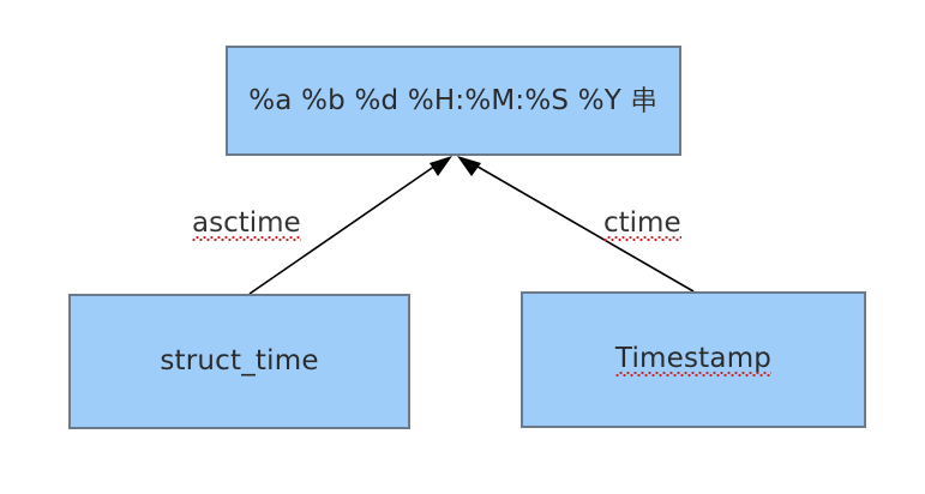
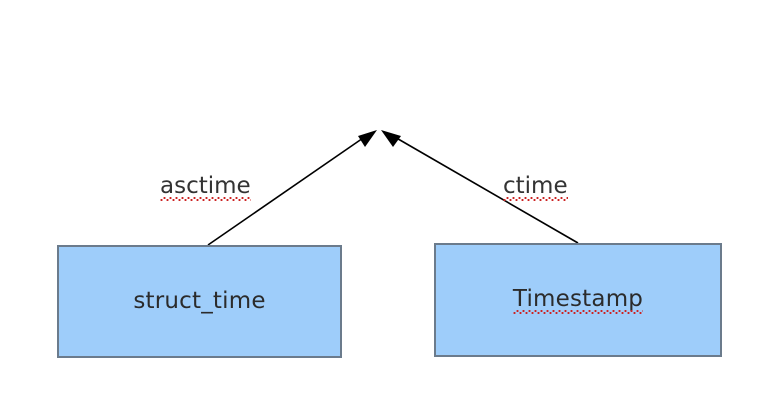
- %a %b %d %H:%M:%S %Y 串
  struct_time
  Timestamp
  asctime
  ctime
